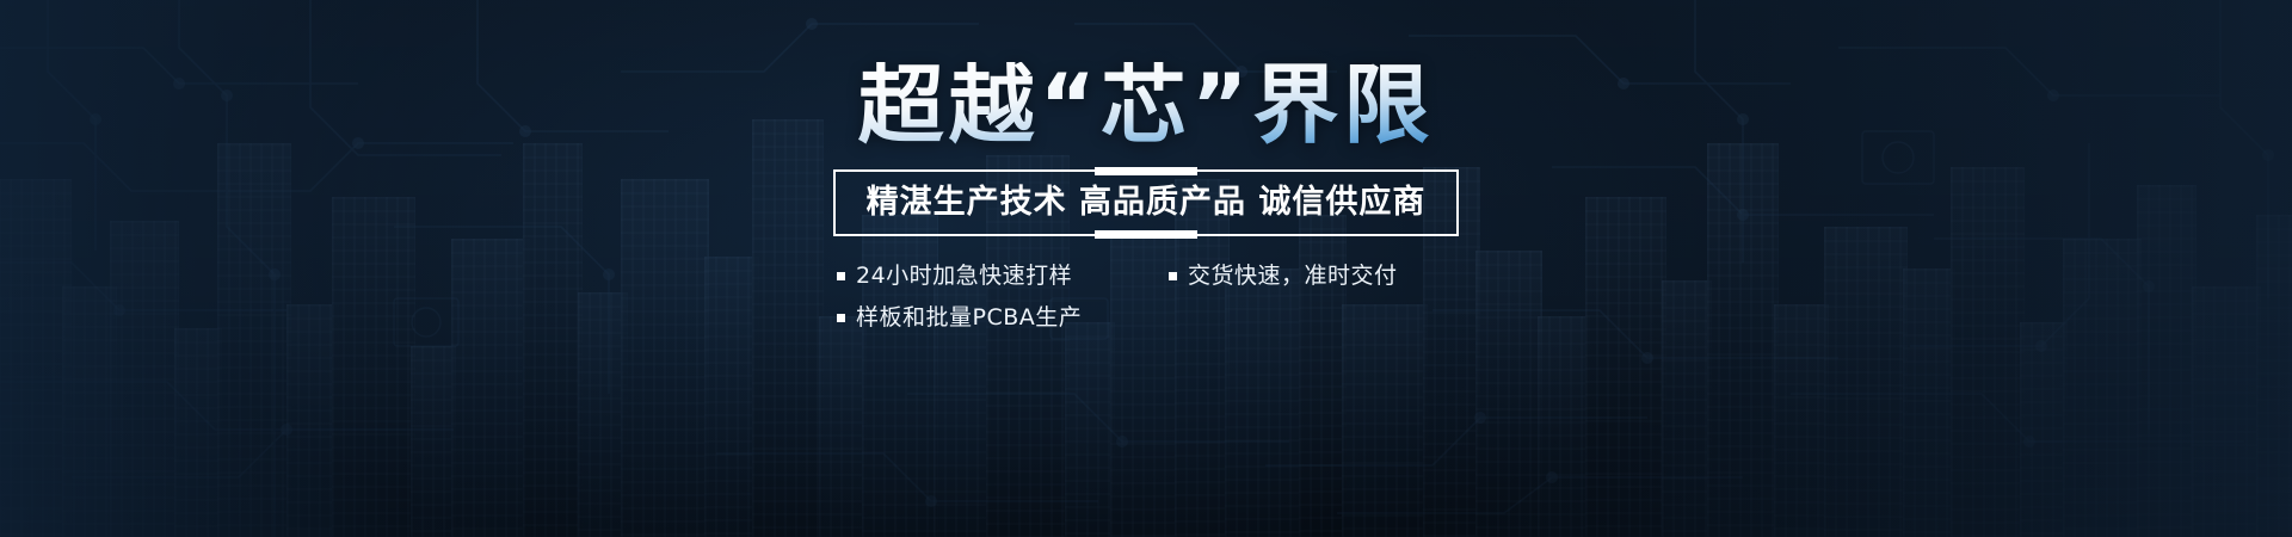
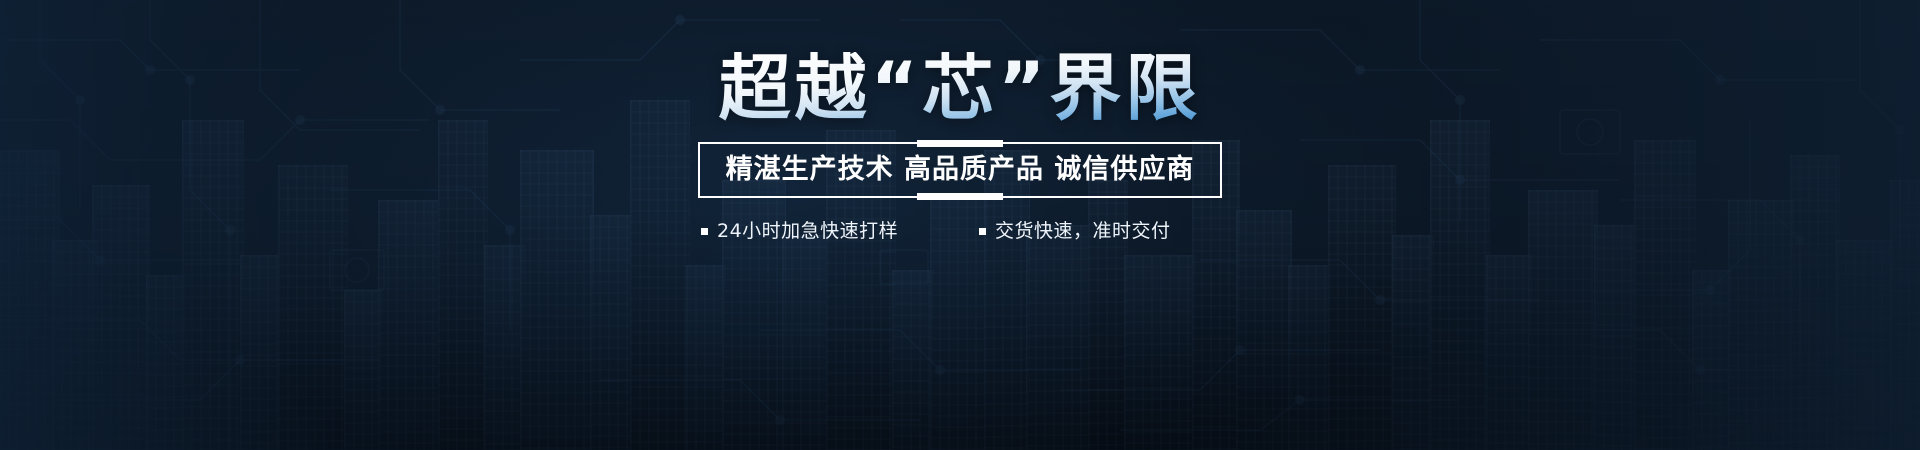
  超越“芯”界限
  精湛生产技术 高品质产品 诚信供应商
  24小时加急快速打样
  交货快速，准时交付
- 样板和批量PCBA生产
